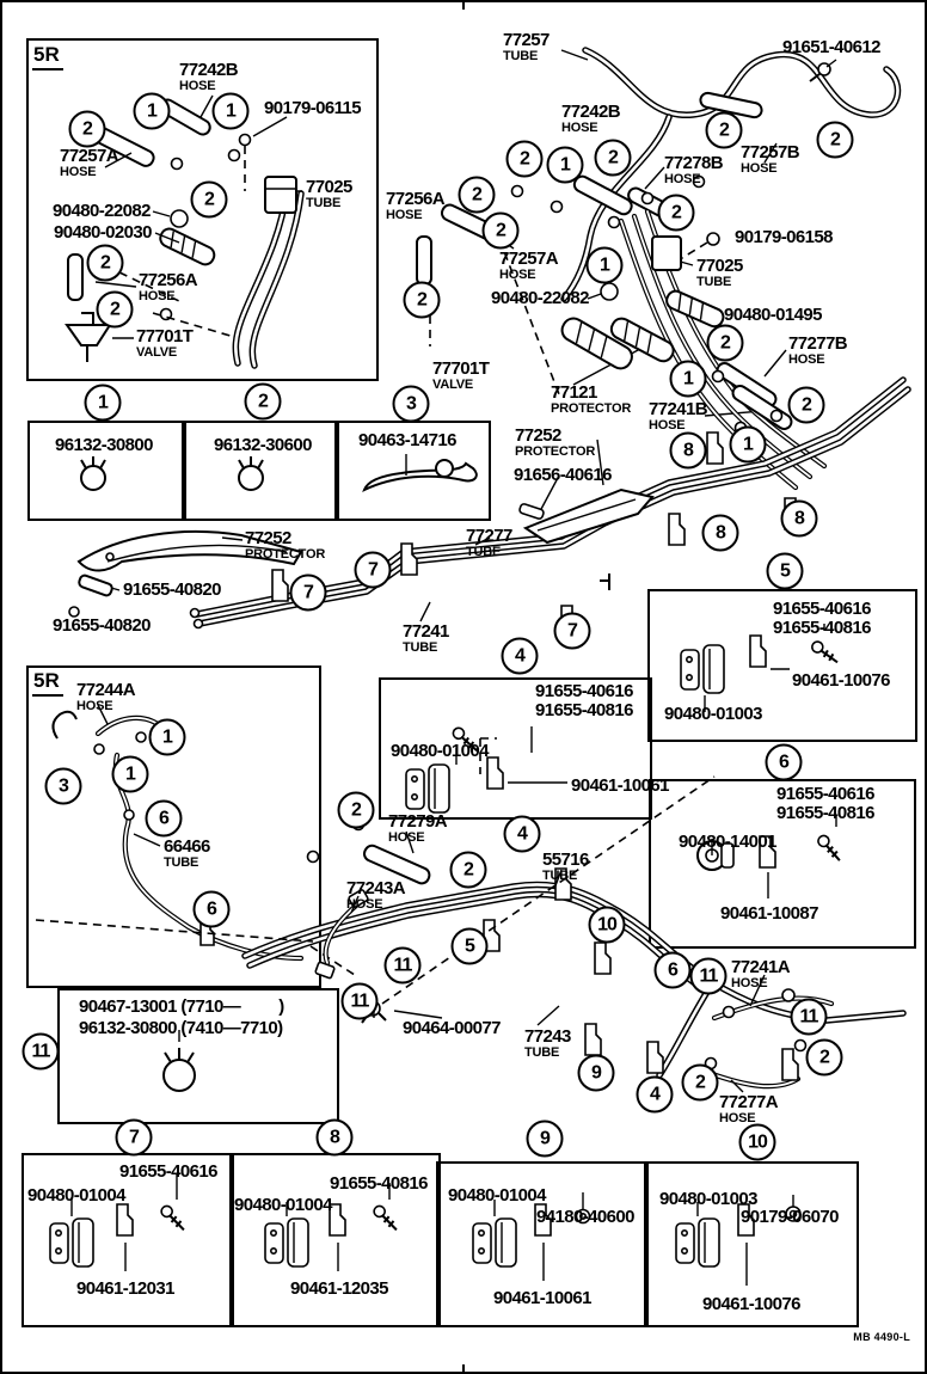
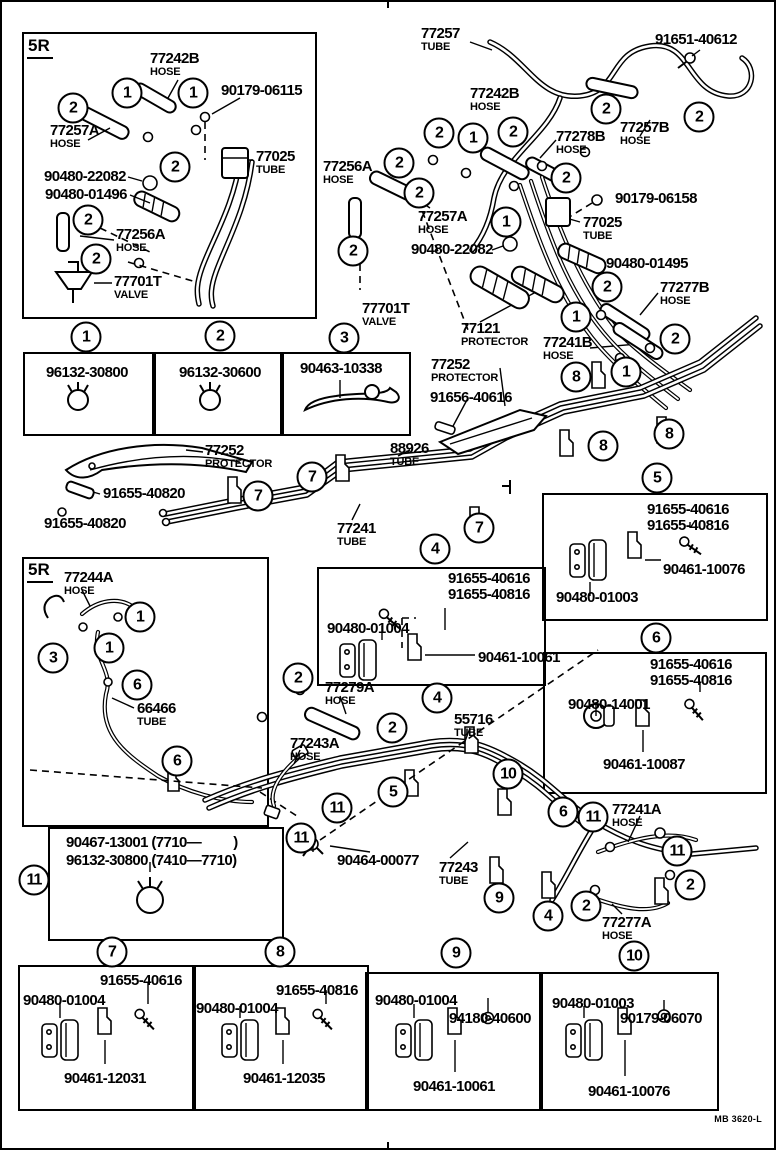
  5R
  5R
  77242B
  HOSE
  90179-06115
  77257A
  HOSE
  77025
  TUBE
  90480-22082
- 90480-02030
+ 90480-01496
  77256A
  HOSE
  77701T
  VALVE
  77257
  TUBE
  91651-40612
  77242B
  HOSE
  77278B
  HOSE
  77257B
  HOSE
  77256A
  HOSE
  77257A
  HOSE
  90179-06158
  77025
  TUBE
  90480-22082
  90480-01495
  77277B
  HOSE
  77701T
  VALVE
  77121
  PROTECTOR
  77241B
  HOSE
  77252
  PROTECTOR
  91656-40616
  96132-30800
  96132-30600
- 90463-14716
+ 90463-10338
  77252
  PROTECTOR
- 77277
+ 88926
  TUBE
  91655-40820
  91655-40820
  77241
  TUBE
  91655-40616
  91655-40816
  90461-10076
  90480-01003
  77244A
  HOSE
  91655-40616
  91655-40816
  90480-01004
  90461-10061
  91655-40616
  91655-40816
  90480-14001
  77279A
  HOSE
  66466
  TUBE
  55716
  TUBE
  77243A
  HOSE
  90461-10087
  77241A
  HOSE
  90467-13001 (7710— )
  96132-30800 (7410—7710)
  90464-00077
  77243
  TUBE
  77277A
  HOSE
  91655-40616
  90480-01004
  90461-12031
  91655-40816
  90480-01004
  90461-12035
  90480-01004
  94180-40600
  90461-10061
  90480-01003
  90179-06070
  90461-10076
  1
  1
  2
  2
  2
  2
  2
  2
  2
  2
  1
  2
  2
  1
  2
  2
  2
  1
  2
  8
  1
  8
  8
  1
  2
  3
  7
  7
  7
  5
  4
  6
  1
  1
  3
  6
  6
  2
  2
  4
  10
  5
  11
  11
  11
  6
  11
  11
  2
  2
  4
  9
  7
  8
  9
  10
- MB 4490-L
+ MB 3620-L
